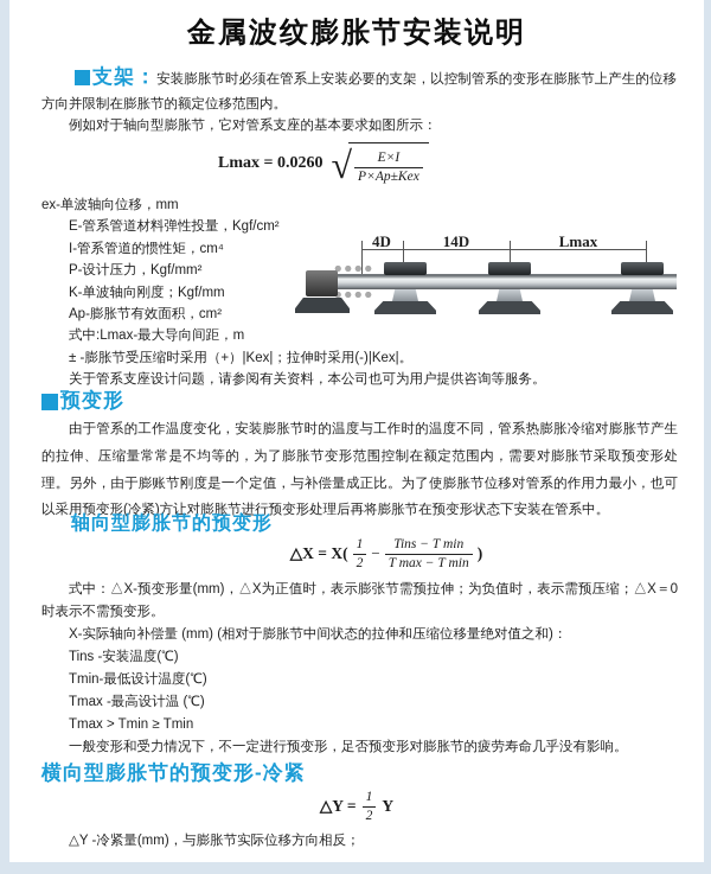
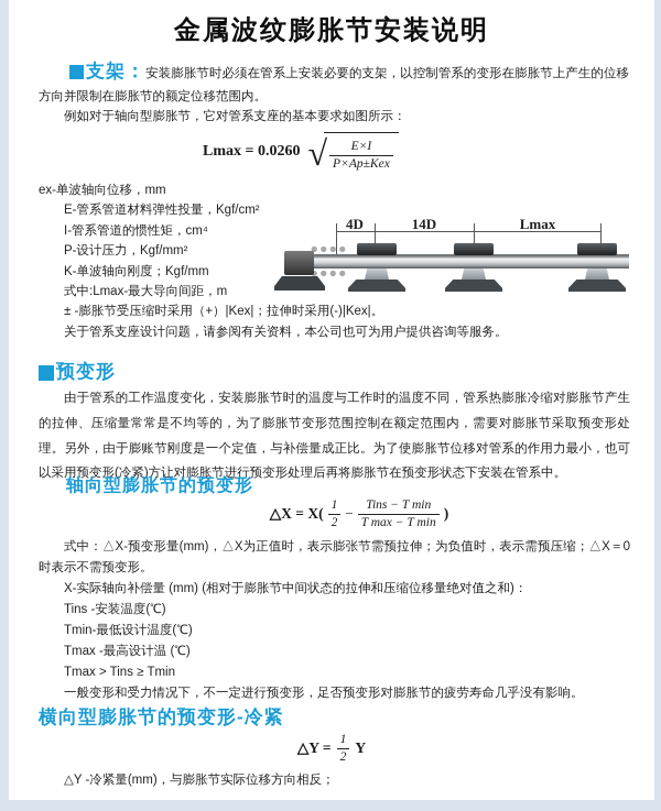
  金属波纹膨胀节安装说明
  支架：安装膨胀节时必须在管系上安装必要的支架，以控制管系的变形在膨胀节上产生的位移方向并限制在膨胀节的额定位移范围内。
  例如对于轴向型膨胀节，它对管系支座的基本要求如图所示：
  Lmax = 0.0260
  √
  E×I
  P×Ap±Kex
  ex-单波轴向位移，mm
  E-管系管道材料弹性投量，Kgf/cm²
  I-管系管道的惯性矩，cm⁴
  P-设计压力，Kgf/mm²
  K-单波轴向刚度；Kgf/mm
- Ap-膨胀节有效面积，cm²
  式中:Lmax-最大导向间距，m
  ± -膨胀节受压缩时采用（+）|Kex|；拉伸时采用(-)|Kex|。
  关于管系支座设计问题，请参阅有关资料，本公司也可为用户提供咨询等服务。
  4D
  14D
  Lmax
  预变形
  由于管系的工作温度变化，安装膨胀节时的温度与工作时的温度不同，管系热膨胀冷缩对膨胀节产生的拉伸、压缩量常常是不均等的，为了膨胀节变形范围控制在额定范围内，需要对膨胀节采取预变形处理。另外，由于膨账节刚度是一个定值，与补偿量成正比。为了使膨胀节位移对管系的作用力最小，也可以采用预变形(冷紧)方让对膨胀节进行预变形处理后再将膨胀节在预变形状态下安装在管系中。
  轴向型膨胀节的预变形
  △X = X(
  1
  2
  −
  Tins − T min
  T max − T min
  )
  式中：△X-预变形量(mm)，△X为正值时，表示膨张节需预拉伸；为负值时，表示需预压缩；△X＝0时表示不需预变形。
  X-实际轴向补偿量 (mm) (相对于膨胀节中间状态的拉伸和压缩位移量绝对值之和)：
  Tins -安装温度(℃)
  Tmin-最低设计温度(℃)
  Tmax -最高设计温 (℃)
- Tmax > Tmin ≥ Tmin
+ Tmax > Tins ≥ Tmin
  一般变形和受力情况下，不一定进行预变形，足否预变形对膨胀节的疲劳寿命几乎没有影响。
  横向型膨胀节的预变形-冷紧
  △Y =
  1
  2
  Y
  △Y -冷紧量(mm)，与膨胀节实际位移方向相反；
